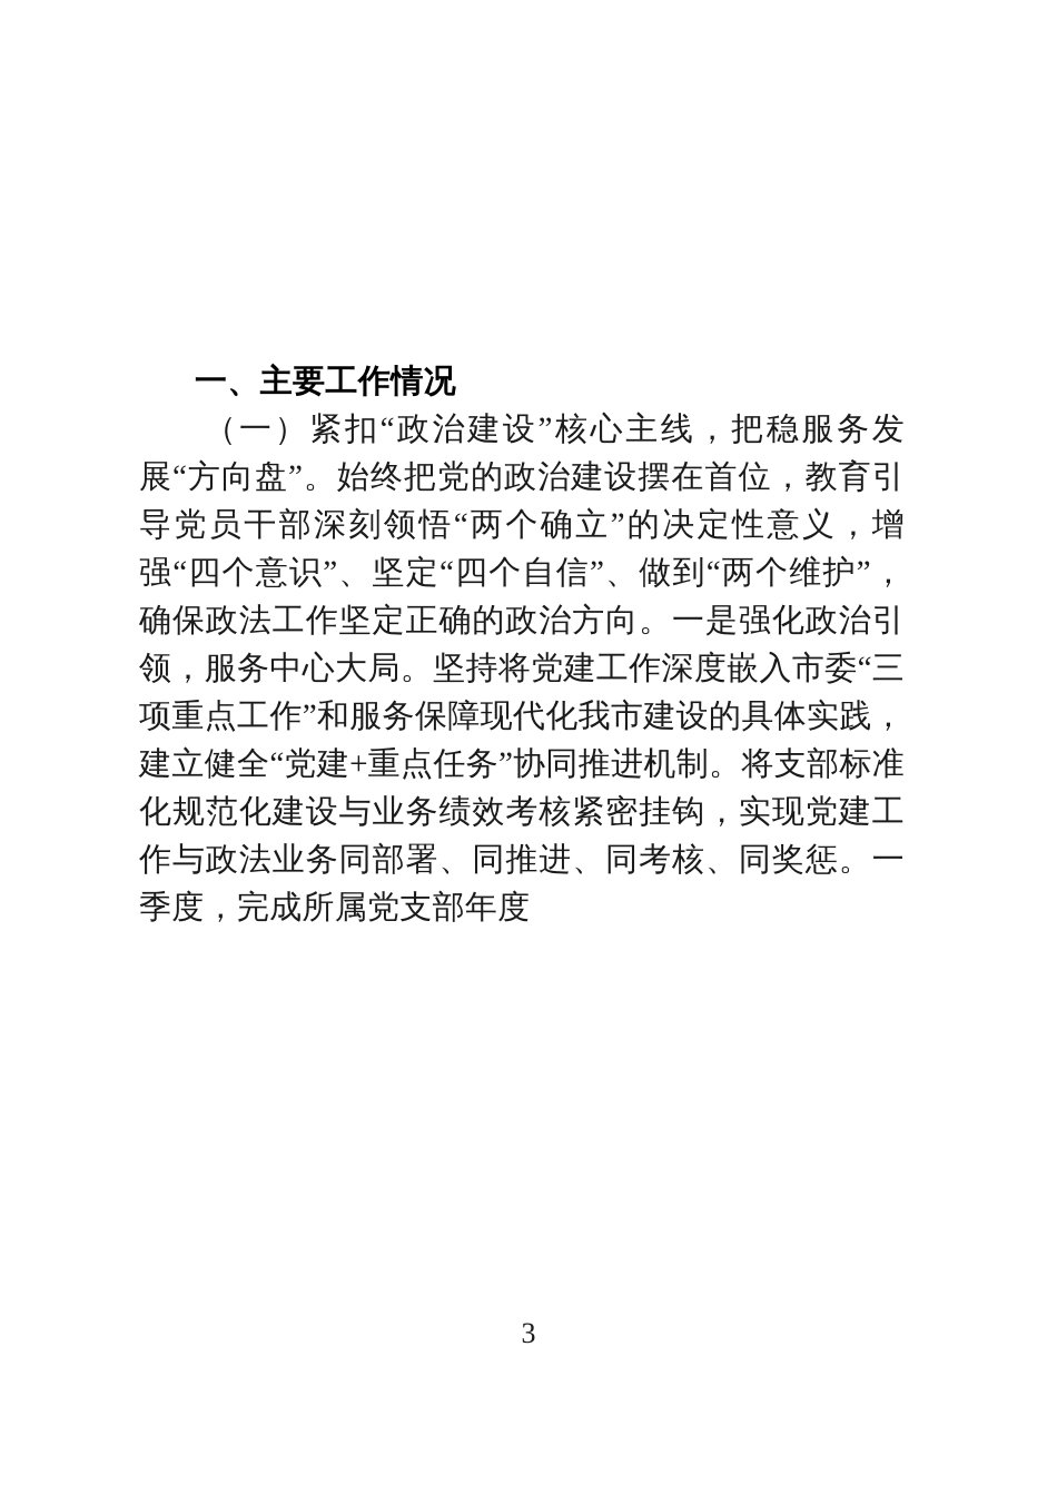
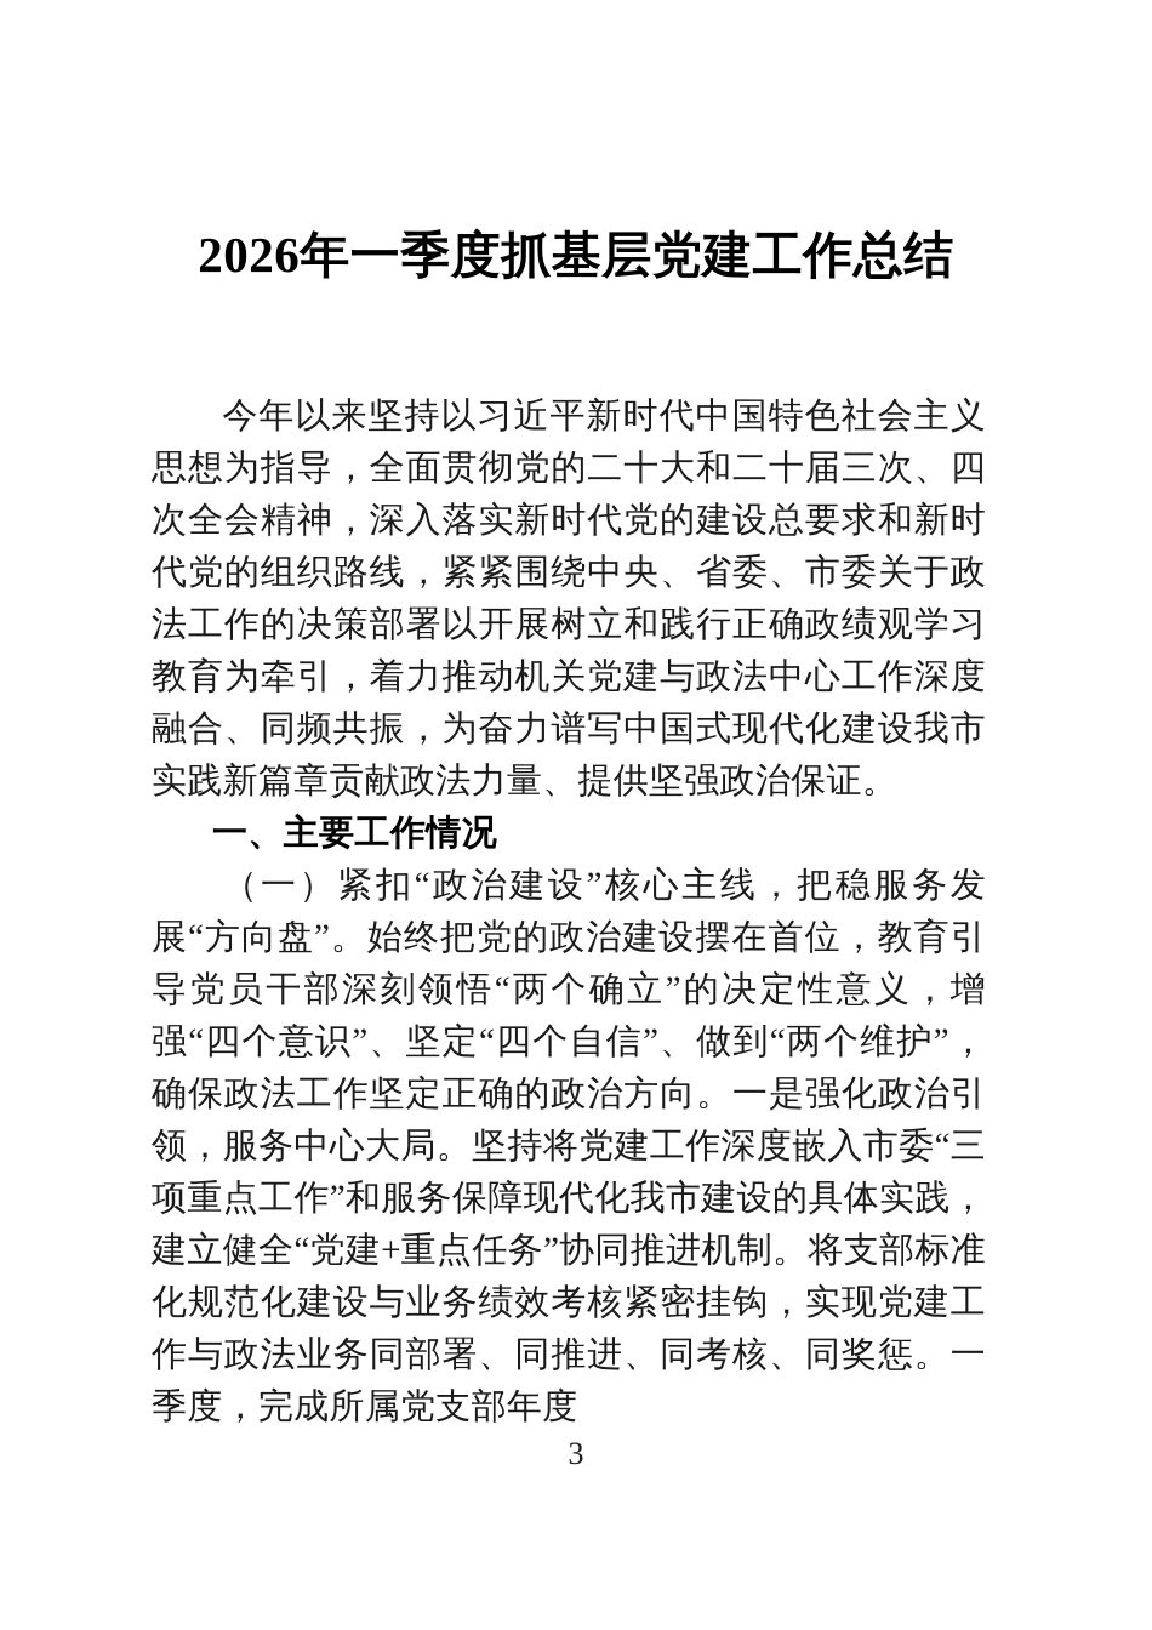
+ 2026年一季度抓基层党建工作总结
+ 今年以来坚持以习近平新时代中国特色社会主义思想为指导，全面贯彻党的二十大和二十届三次、四次全会精神，深入落实新时代党的建设总要求和新时代党的组织路线，紧紧围绕中央、省委、市委关于政法工作的决策部署以开展树立和践行正确政绩观学习教育为牵引，着力推动机关党建与政法中心工作深度融合、同频共振，为奋力谱写中国式现代化建设我市实践新篇章贡献政法力量、提供坚强政治保证。
  一、主要工作情况
  （一）紧扣“政治建设”核心主线，把稳服务发展“方向盘”。始终把党的政治建设摆在首位，教育引导党员干部深刻领悟“两个确立”的决定性意义，增强“四个意识”、坚定“四个自信”、做到“两个维护”，确保政法工作坚定正确的政治方向。一是强化政治引领，服务中心大局。坚持将党建工作深度嵌入市委“三项重点工作”和服务保障现代化我市建设的具体实践，建立健全“党建+重点任务”协同推进机制。将支部标准化规范化建设与业务绩效考核紧密挂钩，实现党建工作与政法业务同部署、同推进、同考核、同奖惩。一季度，完成所属党支部年度
  3
